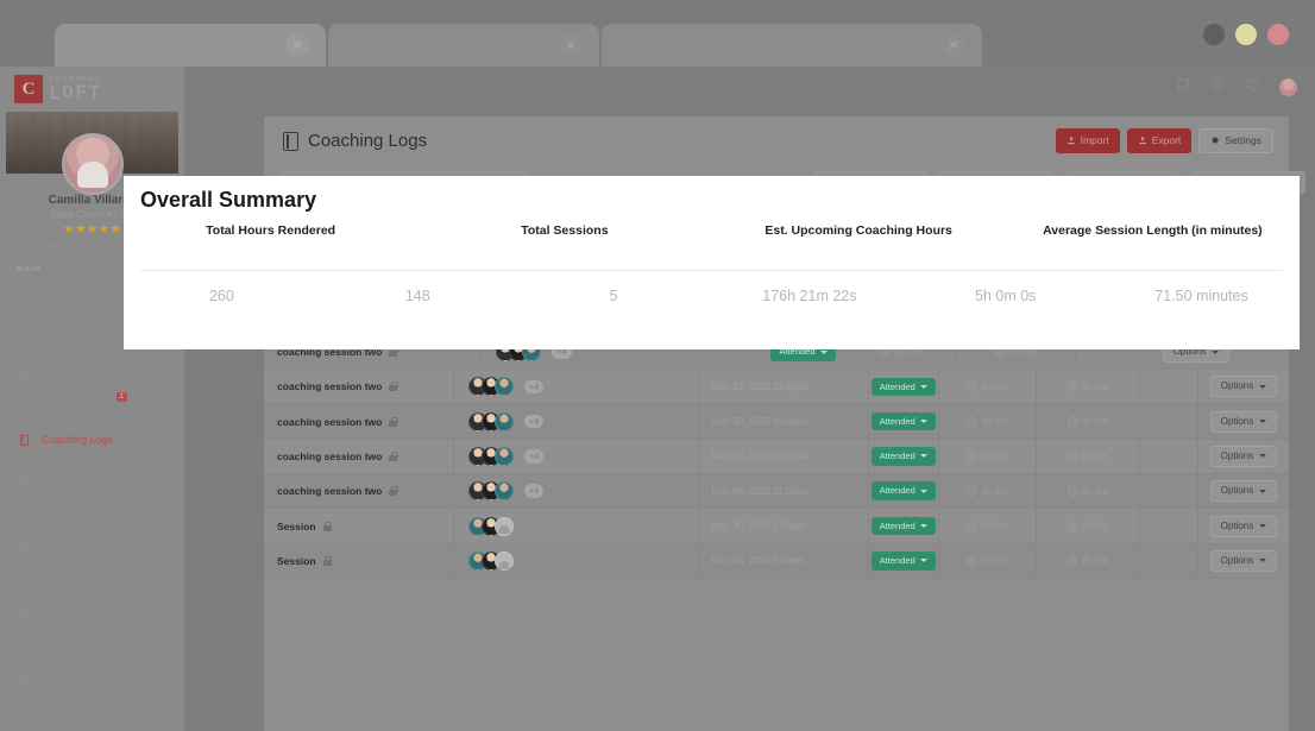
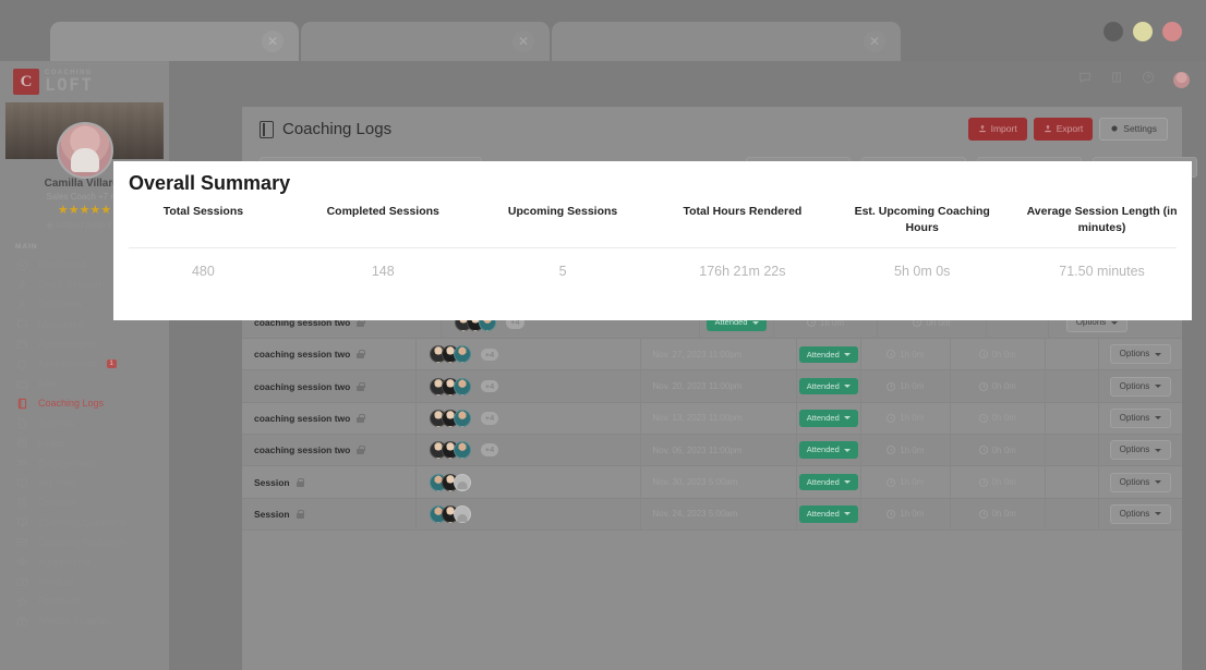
  C
  Camilla Villar
  ★★★★★
  United Arab E
  Coaching Logs
  Coaching Logs
  Import
  Export
  Settings
  coaching session two
  +4
  Attended
  1h 0m
  0h 0m
  Options
  coaching session two
  +4
  Attended
  Options
  coaching session two
  +4
  Attended
  Options
  coaching session two
  +4
  Attended
  Options
  coaching session two
  +4
  Attended
  Options
  Session
  Attended
  Options
  Session
  Attended
  Options
  Overall Summary
- Total Hours Rendered
+ Total Sessions
+ Completed Sessions
+ Upcoming Sessions
- Total Sessions
+ Total Hours Rendered
  Est. Upcoming Coaching Hours
  Average Session Length (in minutes)
- 260
+ 480
  148
  5
  176h 21m 22s
  5h 0m 0s
  71.50 minutes
